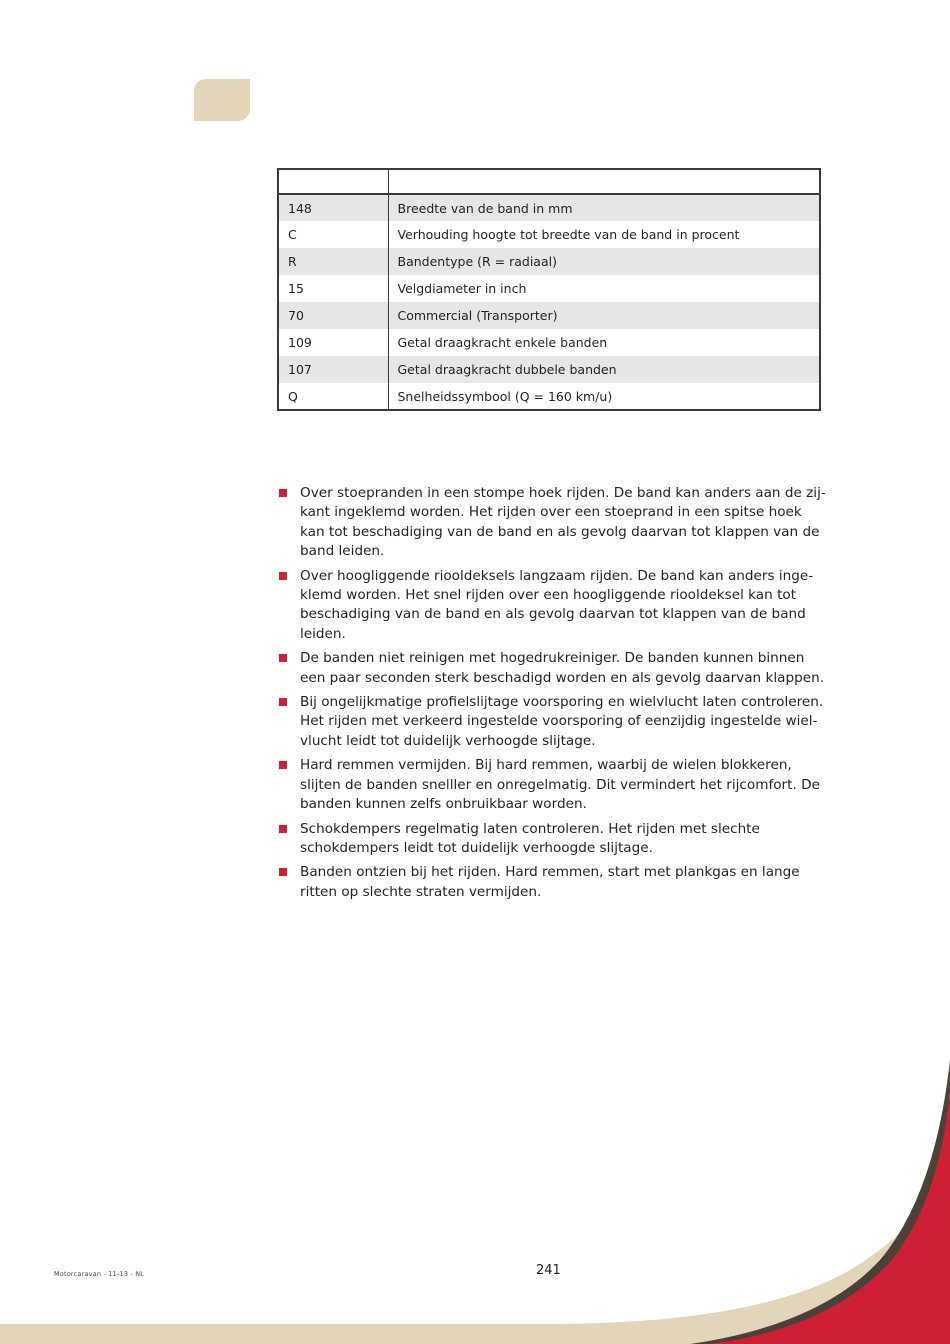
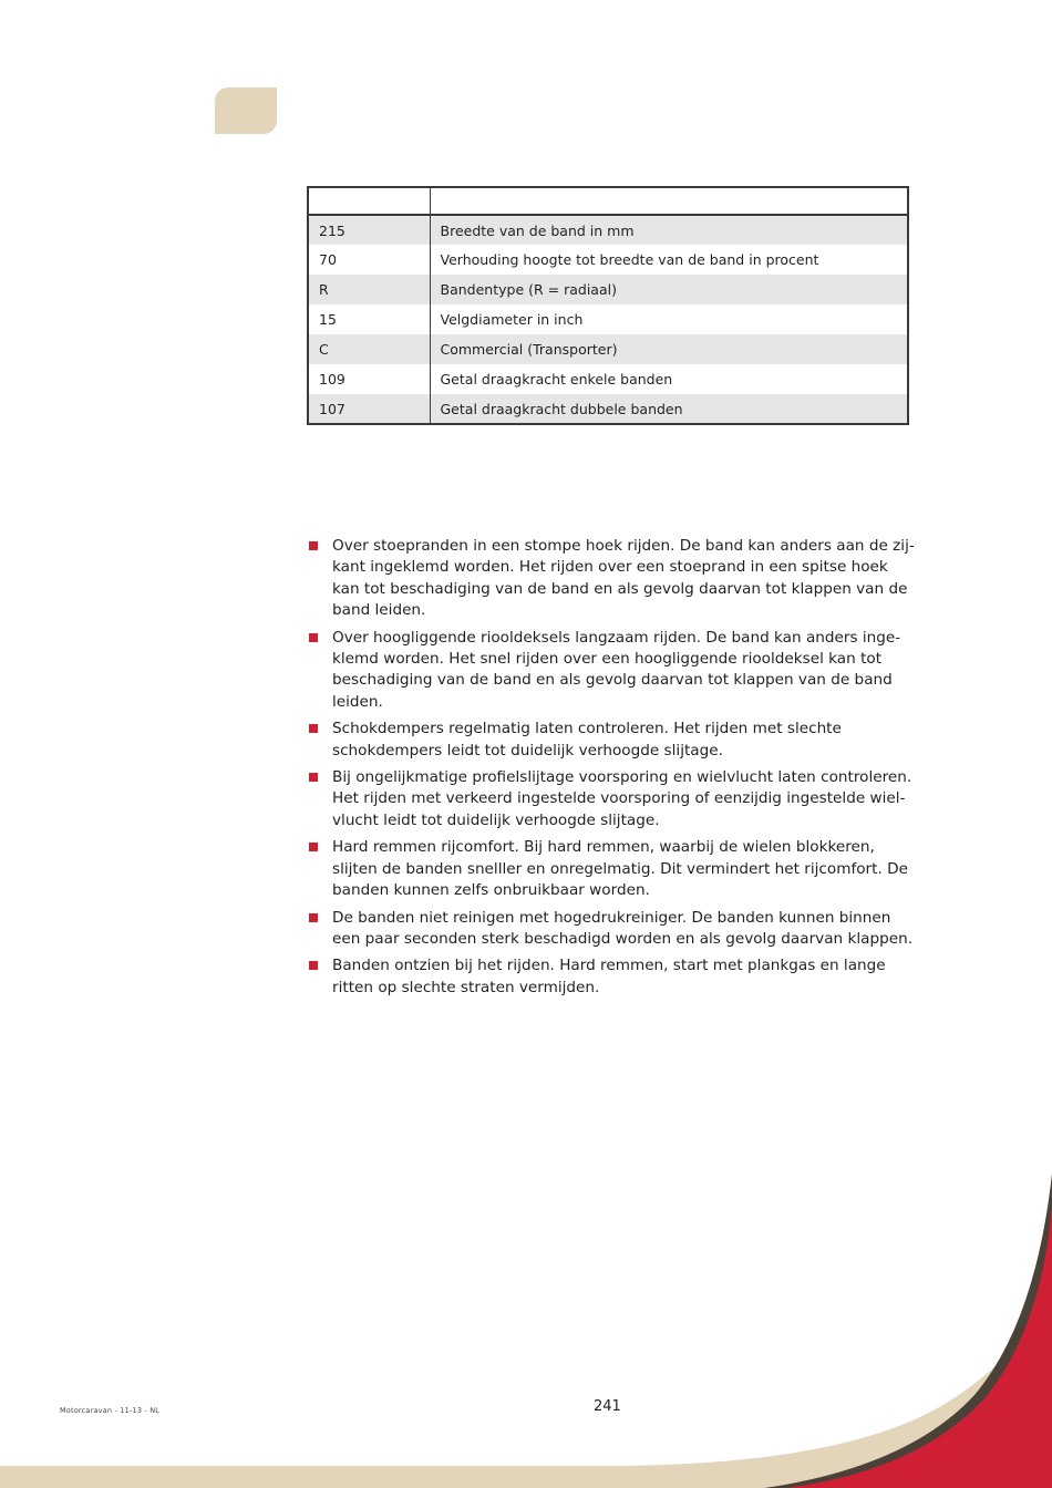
- 148	Breedte van de band in mm
+ 215	Breedte van de band in mm
- C	Verhouding hoogte tot breedte van de band in procent
+ 70	Verhouding hoogte tot breedte van de band in procent
  R	Bandentype (R = radiaal)
  15	Velgdiameter in inch
- 70	Commercial (Transporter)
+ C	Commercial (Transporter)
  109	Getal draagkracht enkele banden
  107	Getal draagkracht dubbele banden
- Q	Snelheidssymbool (Q = 160 km/u)
  Over stoepranden in een stompe hoek rijden. De band kan anders aan de zij­ant ingeklemd worden. Het rijden over een stoeprand in een spitse hoek kan tot beschadiging van de band en als gevolg daarvan tot klappen van de band leiden.
  Over hoogliggende riooldeksels langzaam rijden. De band kan anders inge­lemd worden. Het snel rijden over een hoogliggende riooldeksel kan tot beschadiging van de band en als gevolg daarvan tot klappen van de band leiden.
- De banden niet reinigen met hogedrukreiniger. De banden kunnen binnen een paar seconden sterk beschadigd worden en als gevolg daarvan klappen.
+ Schokdempers regelmatig laten controleren. Het rijden met slechte schokdem­pers leidt tot duidelijk verhoogde slijtage.
  Bij ongelijkmatige profielslijtage voorsporing en wielvlucht laten controleren. Het rijden met verkeerd ingestelde voorsporing of eenzijdig ingestelde wiel­lucht leidt tot duidelijk verhoogde slijtage.
- Hard remmen vermijden. Bij hard remmen, waarbij de wielen blokkeren, slijten de banden snelller en onregelmatig. Dit vermindert het rijcomfort. De banden kunnen zelfs onbruikbaar worden.
+ Hard remmen rijcomfort. Bij hard remmen, waarbij de wielen blokkeren, slijten de banden snelller en onregelmatig. Dit vermindert het rijcomfort. De banden kunnen zelfs onbruikbaar worden.
- Schokdempers regelmatig laten controleren. Het rijden met slechte schokdem­pers leidt tot duidelijk verhoogde slijtage.
+ De banden niet reinigen met hogedrukreiniger. De banden kunnen binnen een paar seconden sterk beschadigd worden en als gevolg daarvan klappen.
  Banden ontzien bij het rijden. Hard remmen, start met plankgas en lange ritten op slechte straten vermijden.
  Motorcaravan - 11-13 - NL
  241
